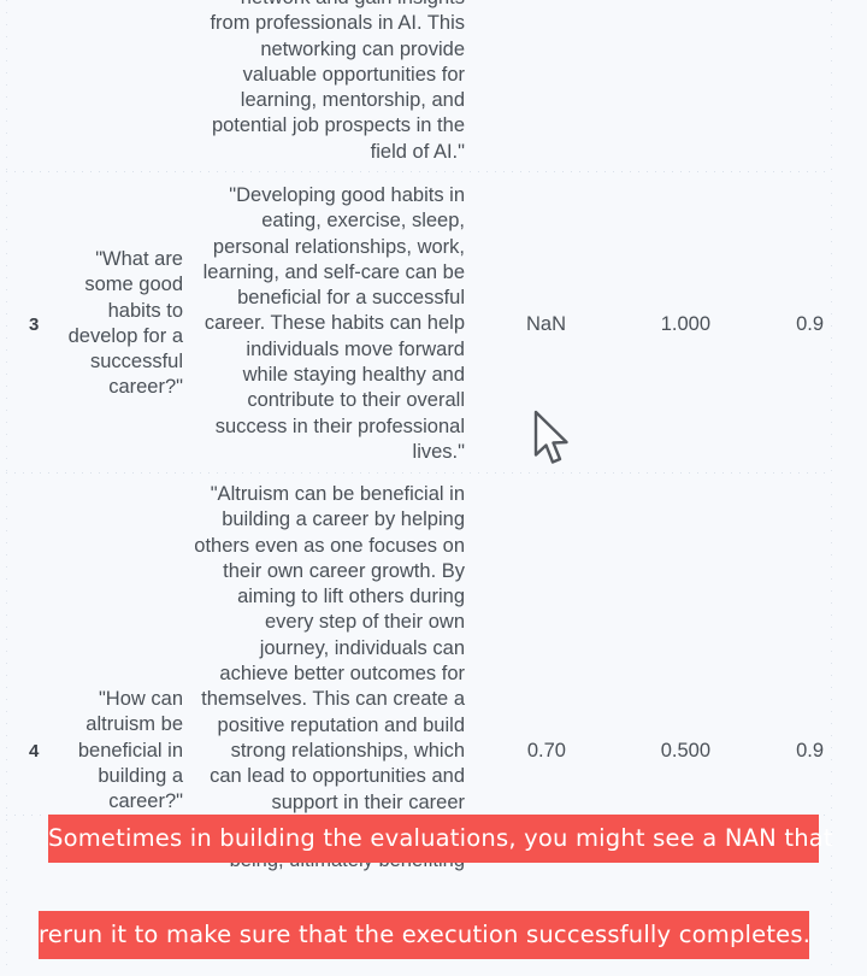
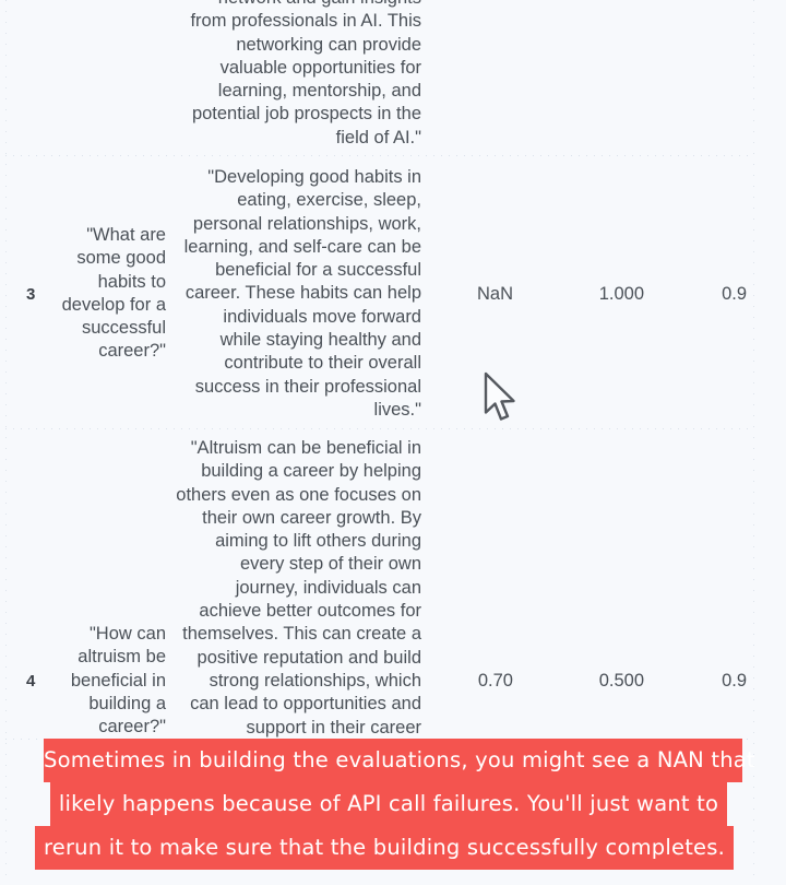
  from professionals in AI. This
  networking can provide
  valuable opportunities for
  learning, mentorship, and
  potential job prospects in the
  field of AI."
  3
  "What are
  some good
  habits to
  develop for a
  successful
  career?"
  "Developing good habits in
  eating, exercise, sleep,
  personal relationships, work,
  learning, and self-care can be
  beneficial for a successful
  career. These habits can help
  individuals move forward
  while staying healthy and
  contribute to their overall
  success in their professional
  lives."
  NaN
  1.000
  0.9
  4
  "How can
  altruism be
  beneficial in
  building a
  career?"
  "Altruism can be beneficial in
  building a career by helping
  others even as one focuses on
  their own career growth. By
  aiming to lift others during
  every step of their own
  journey, individuals can
  achieve better outcomes for
  themselves. This can create a
  positive reputation and build
  strong relationships, which
  can lead to opportunities and
  support in their career
  0.70
  0.500
  0.9
  Sometimes in building the evaluations, you might see a NAN that
+ likely happens because of API call failures. You'll just want to
- rerun it to make sure that the execution successfully completes.
+ rerun it to make sure that the building successfully completes.
